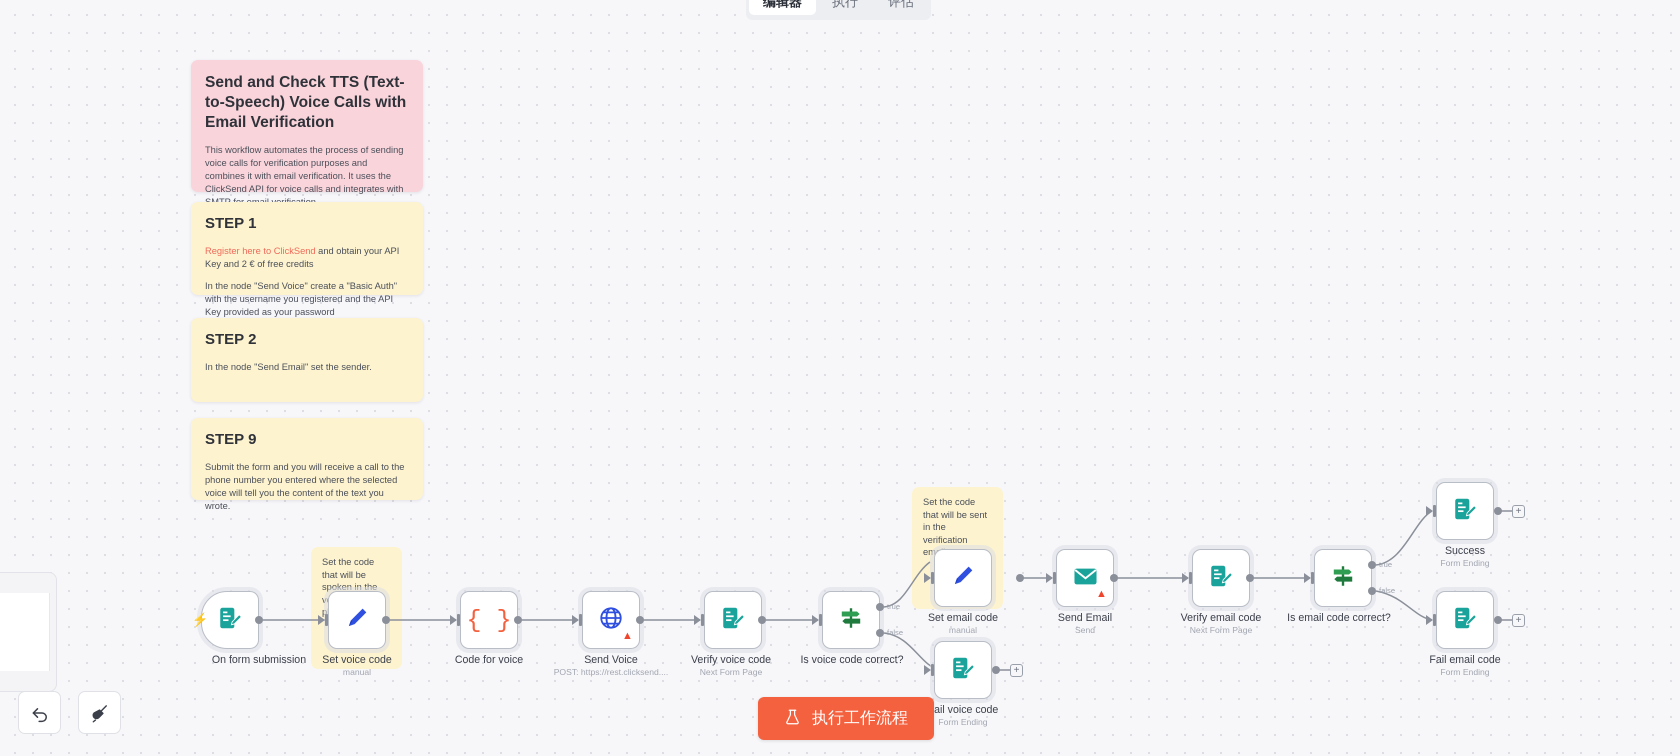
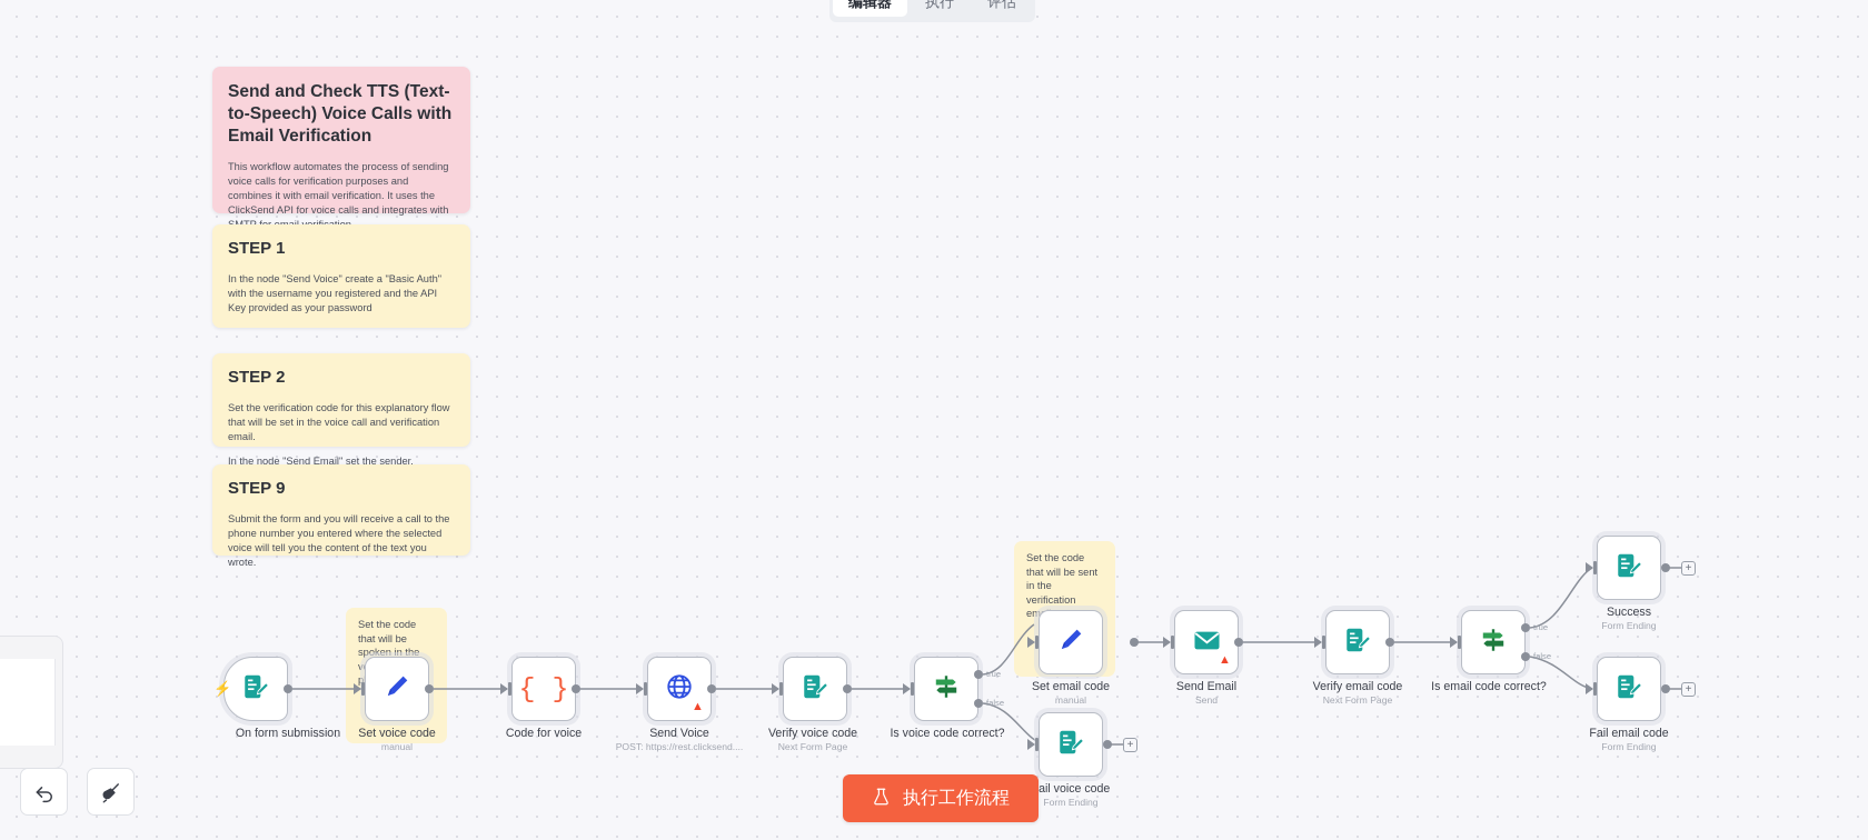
  编辑器
  执行
  评估
  Send and Check TTS (Text-to-Speech) Voice Calls with Email Verification
  This workflow automates the process of sending voice calls for verification purposes and combines it with email verification. It uses the ClickSend API for voice calls and integrates with
  STEP 1
- Register here to ClickSend and obtain your API Key and 2 € of free credits
  In the node "Send Voice" create a "Basic Auth" with the username you registered and the API Key provided as your password
  STEP 2
+ Set the verification code for this explanatory flow that will be set in the voice call and verification email.
  In the node "Send Email" set the sender.
  STEP 9
  Submit the form and you will receive a call to the phone number you entered where the selected voice will tell you the content of the text you wrote.
  Set the code that will be sent in the verification em
  ⚡
  On form submission
  Set voice code
  manual
  { }
  Code for voice
  ▲
  Send Voice
  POST: https://rest.clicksend....
  Verify voice code
  Next Form Page
  true
  false
  Is voice code correct?
  Set email code
  manual
  ▲
  Send Email
  Send
  Verify email code
  Next Form Page
  true
  false
  Is email code correct?
  +
  Success
  Form Ending
  +
  Fail email code
  Form Ending
  +
  ail voice code
  Form Ending
  执行工作流程
